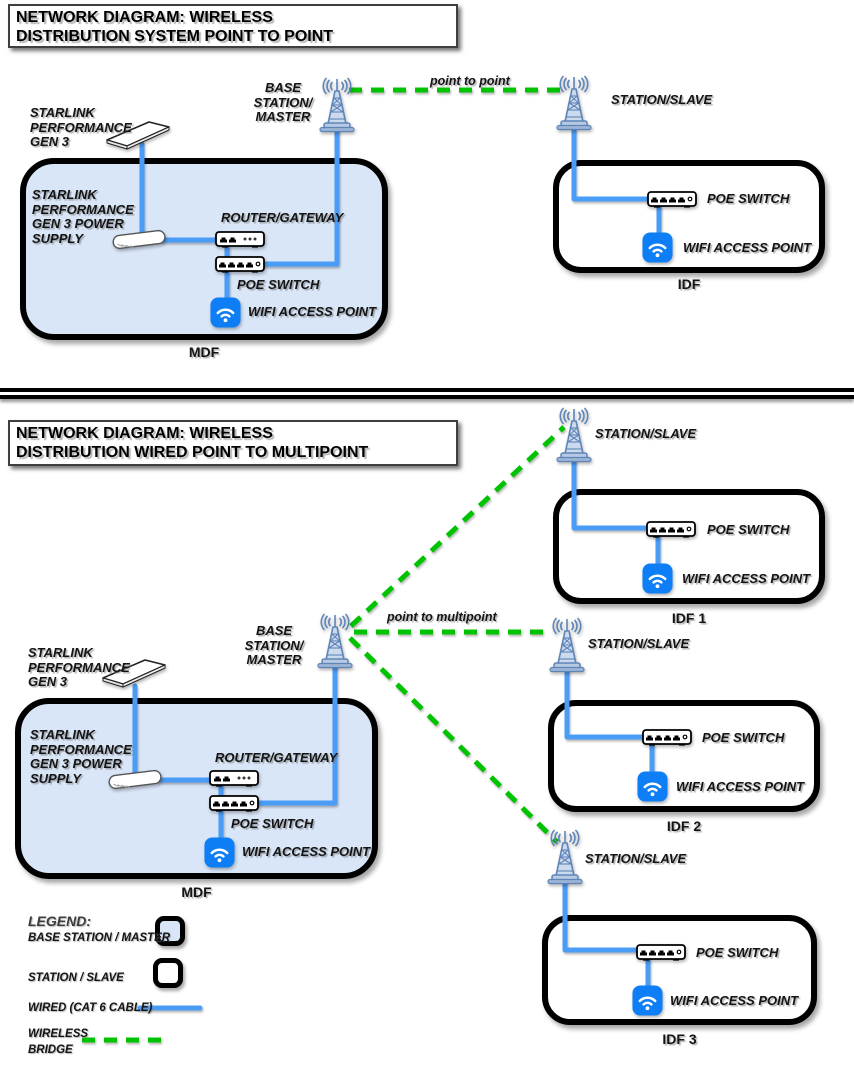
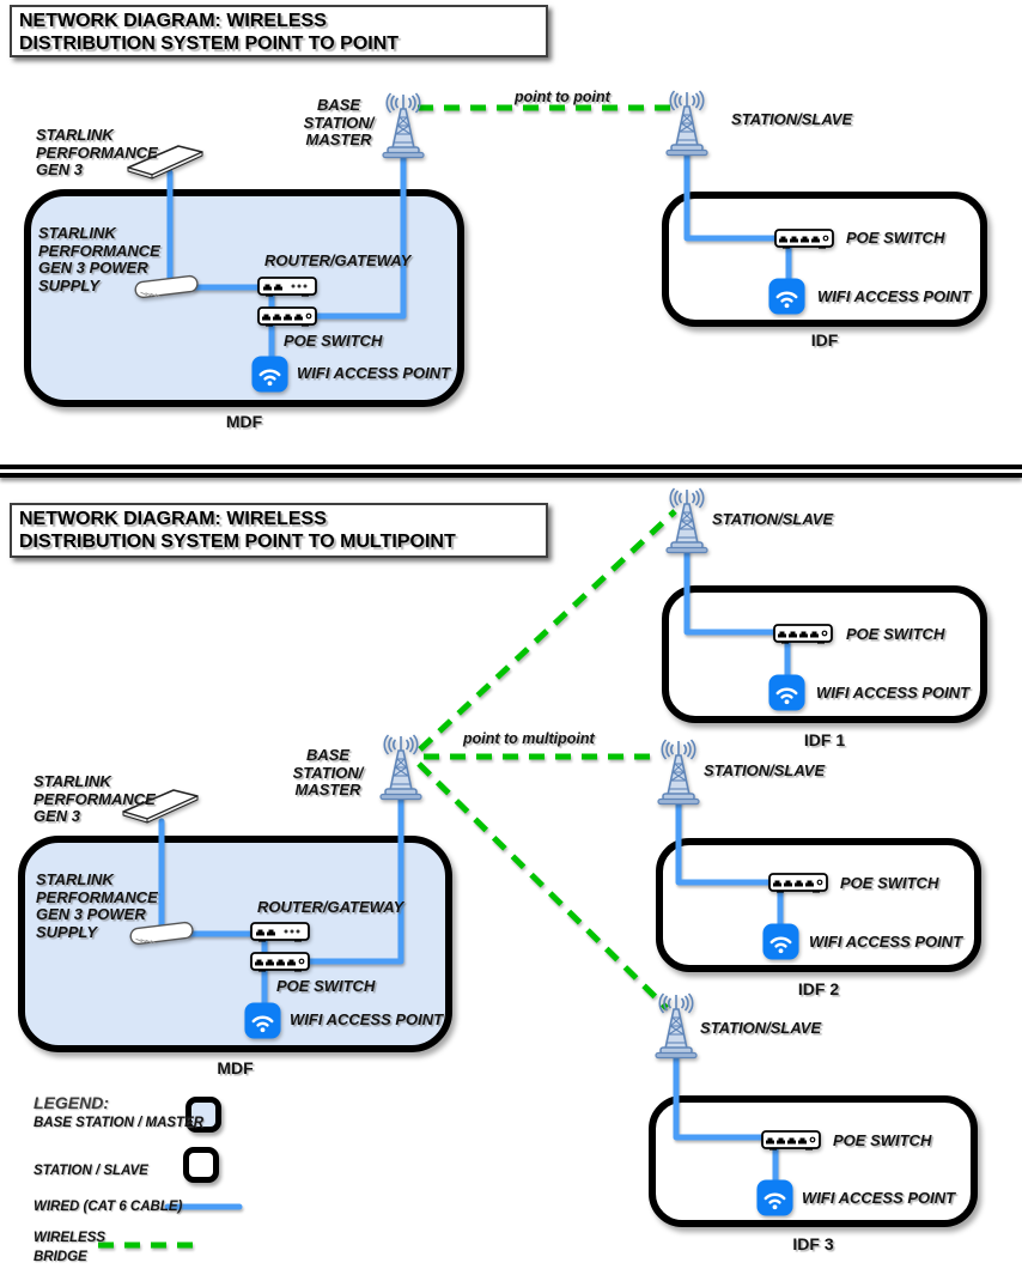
  NETWORK DIAGRAM: WIRELESS
  DISTRIBUTION SYSTEM POINT TO POINT
  STARLINK
  PERFORMANCE
  GEN 3
  STARLINK
  PERFORMANCE
  GEN 3 POWER
  SUPPLY
  ROUTER/GATEWAY
  POE SWITCH
  WIFI ACCESS POINT
  MDF
  BASE
  STATION/
  MASTER
  point to point
  STATION/SLAVE
  POE SWITCH
  WIFI ACCESS POINT
  IDF
  NETWORK DIAGRAM: WIRELESS
- DISTRIBUTION WIRED POINT TO MULTIPOINT
+ DISTRIBUTION SYSTEM POINT TO MULTIPOINT
  STATION/SLAVE
  POE SWITCH
  WIFI ACCESS POINT
  IDF 1
  BASE
  STATION/
  MASTER
  point to multipoint
  STARLINK
  PERFORMANCE
  GEN 3
  STARLINK
  PERFORMANCE
  GEN 3 POWER
  SUPPLY
  ROUTER/GATEWAY
  POE SWITCH
  WIFI ACCESS POINT
  MDF
  STATION/SLAVE
  POE SWITCH
  WIFI ACCESS POINT
  IDF 2
  STATION/SLAVE
  POE SWITCH
  WIFI ACCESS POINT
  IDF 3
  LEGEND:
  BASE STATION / MASTER
  STATION / SLAVE
  WIRED (CAT 6 CABLE)
  WIRELESS
  BRIDGE
